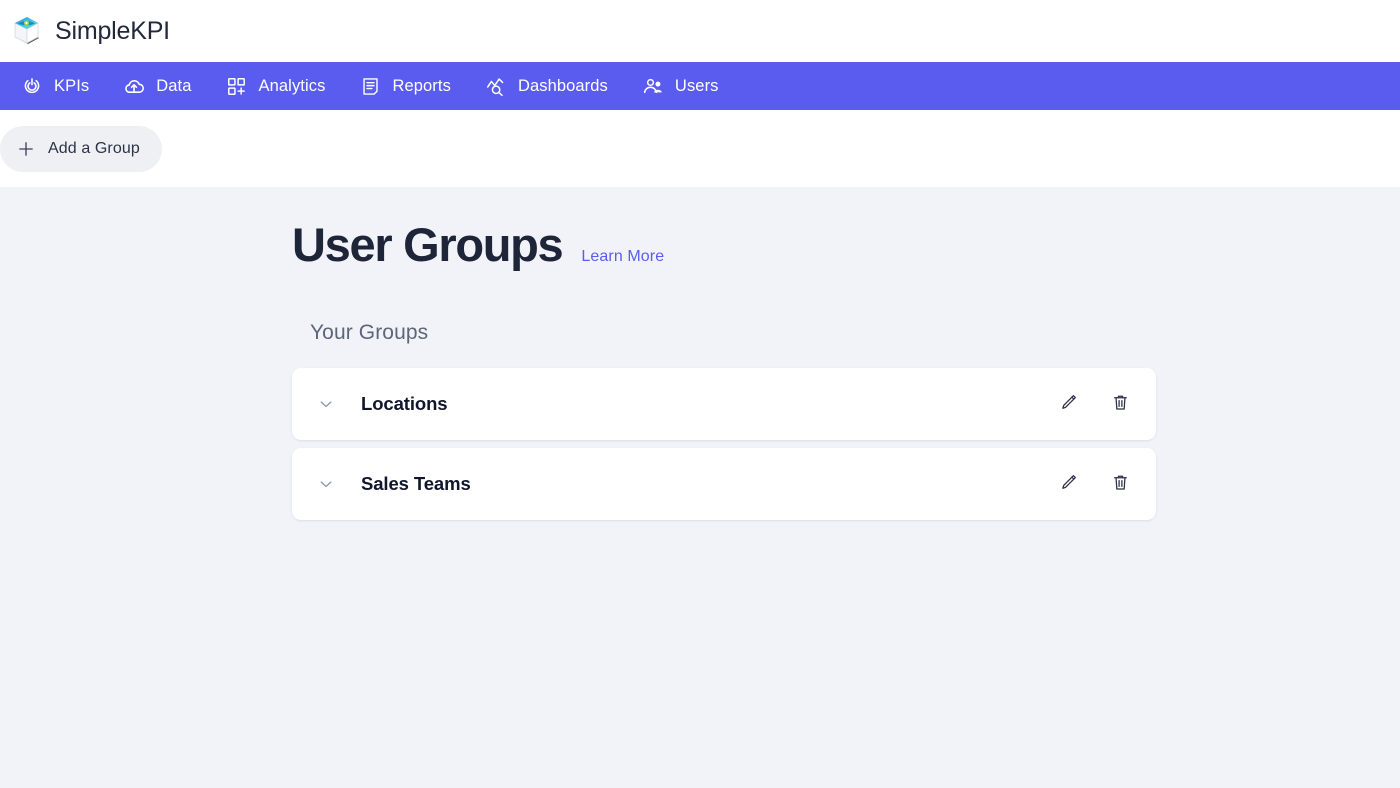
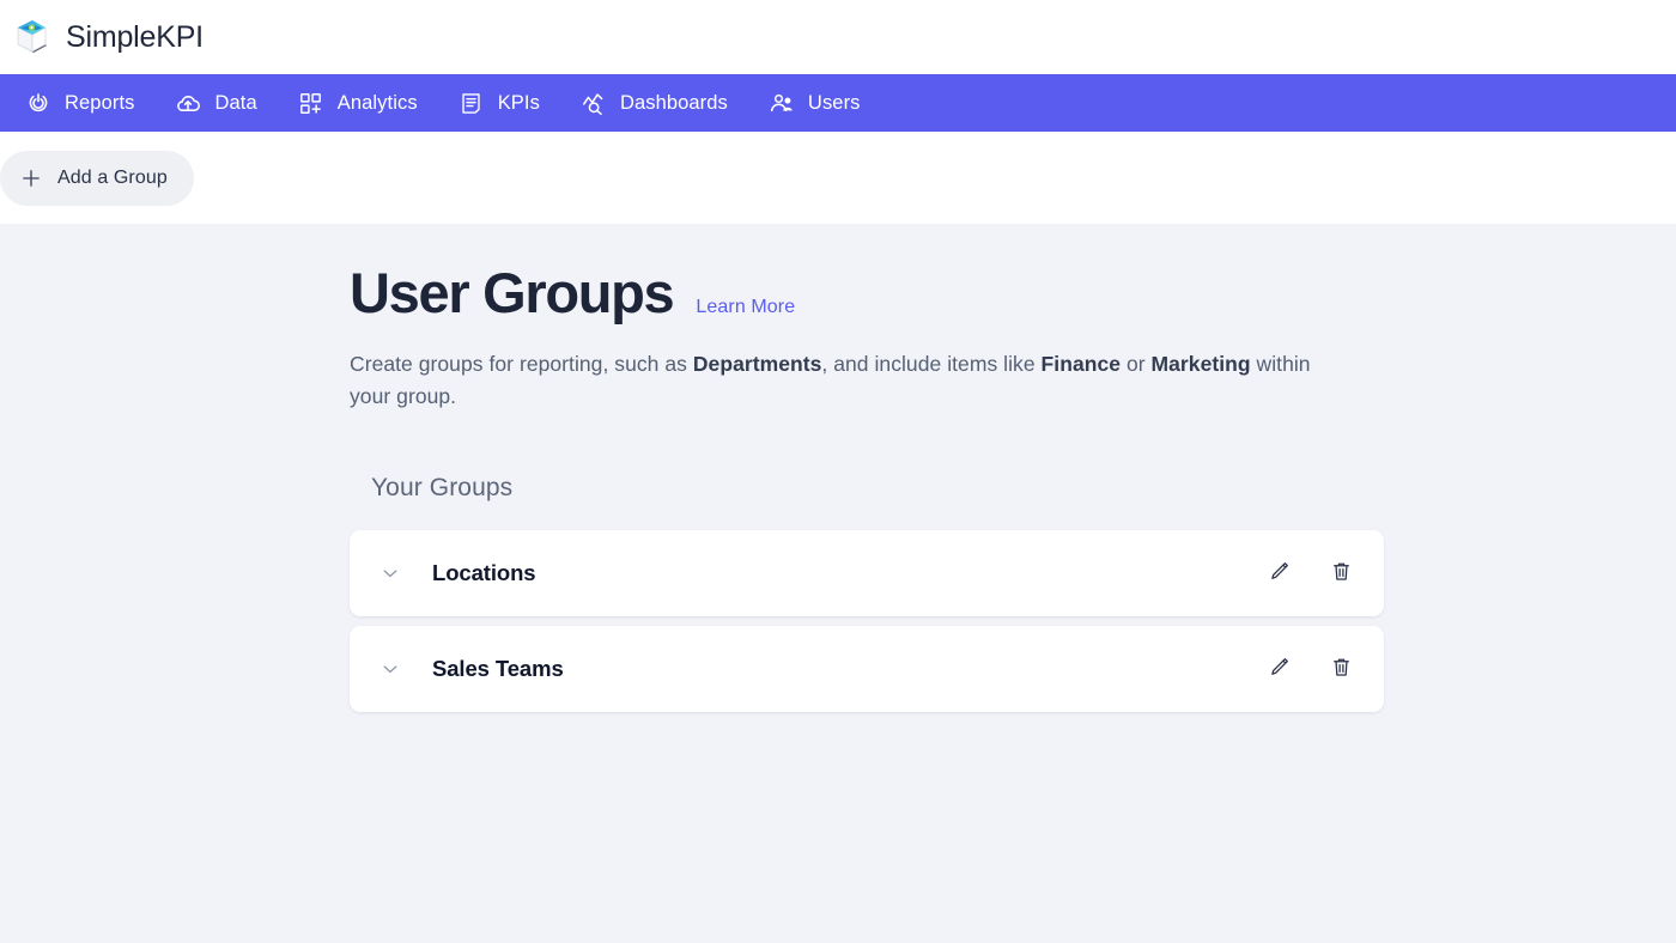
  SimpleKPI
- KPIs
+ Reports
  Data
  Analytics
- Reports
+ KPIs
  Dashboards
  Users
  Add a Group
  User Groups
  Learn More
+ Create groups for reporting, such as Departments, and include items like Finance or Marketing within your group.
  Your Groups
  Locations
  Sales Teams
